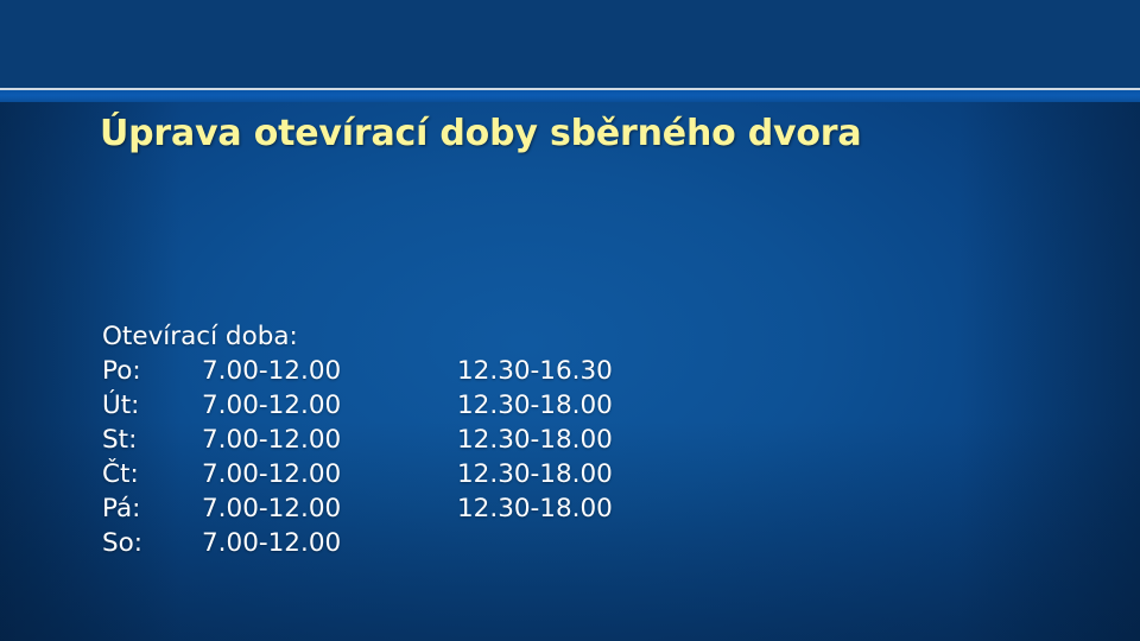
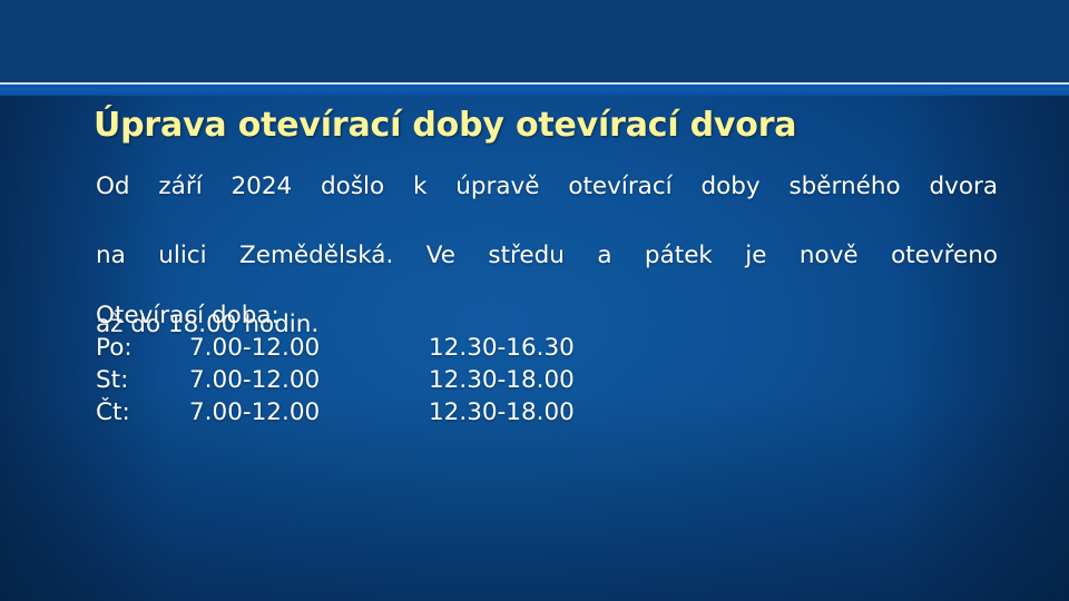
- Úprava otevírací doby sběrného dvora
+ Úprava otevírací doby otevírací dvora
+ Od září 2024 došlo k úpravě otevírací doby sběrného dvora
+ na ulici Zemědělská. Ve středu a pátek je nově otevřeno
+ až do 18.00 hodin.
  Otevírací doba:
  Po:	7.00-12.00	12.30-16.30
- Út:	7.00-12.00	12.30-18.00
  St:	7.00-12.00	12.30-18.00
  Čt:	7.00-12.00	12.30-18.00
- Pá:	7.00-12.00	12.30-18.00
- So:	7.00-12.00
